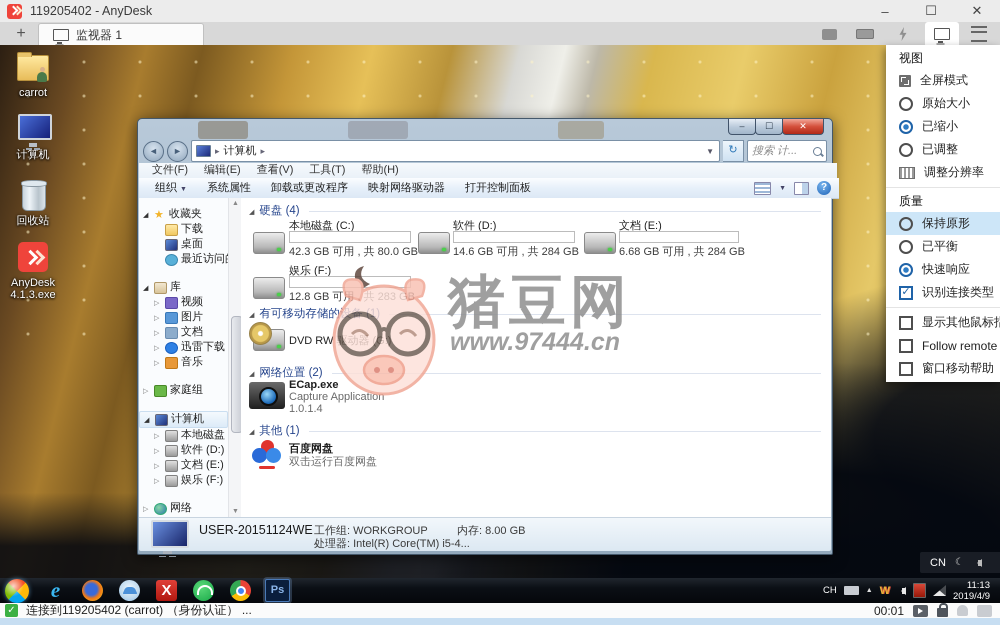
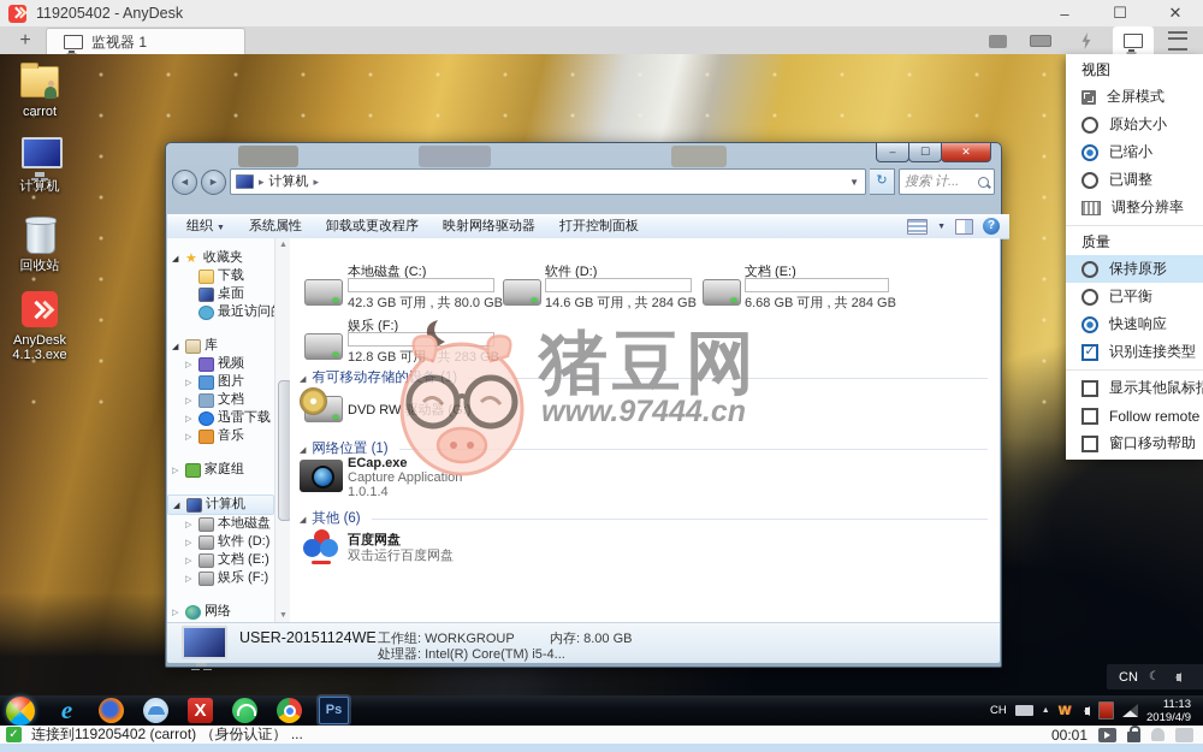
  119205402 - AnyDesk
  –
  ☐
  ✕
  +
  监视器 1
  carrot
  计算机
  回收站
  AnyDesk
  4.1.3.exe
  –
  ☐
  ✕
  ◄
  ►
  ▸
  计算机
  ▸
  ▼
  ↻
  搜索 计...
- 文件(F)
- 编辑(E)
- 查看(V)
- 工具(T)
- 帮助(H)
  系统属性
  卸载或更改程序
  映射网络驱动器
  打开控制面板
  ?
  ★
  收藏夹
  下载
  桌面
  库
  视频
  图片
  文档
  迅雷下载
  音乐
  家庭组
  计算机
  软件 (D:)
  文档 (E:)
  娱乐 (F:)
  网络
- 硬盘 (4)
  本地磁盘 (C:)
  42.3 GB 可用 , 共 80.0 GB
  软件 (D:)
  14.6 GB 可用 , 共 284 GB
  文档 (E:)
  6.68 GB 可用 , 共 284 GB
  娱乐 (F:)
  12.8 GB 可用 , 共 283 GB
  有可移动存储的设备 (1)
  DVD RW 驱动器 (G:)
- 网络位置 (2)
+ 网络位置 (1)
  ECap.exe
  Capture Application
  1.0.1.4
- 其他 (1)
+ 其他 (6)
  百度网盘
  双击运行百度网盘
  USER-20151124WE
  工作组: WORKGROUP
  内存: 8.00 GB
  处理器: Intel(R) Core(TM) i5-4...
  猪豆网
  www.97444.cn
  视图
  全屏模式
  原始大小
  已缩小
  已调整
  调整分辨率
  质量
  保持原形
  已平衡
  快速响应
  ✓
  识别连接类型
  显示其他鼠标
  Follow remote
  窗口移动帮助
  CN
  ☾
  e
  X
  Ps
  CH
  W
  11:13
  2019/4/9
  ✓
  连接到119205402 (carrot) （身份认证） ...
  00:01
